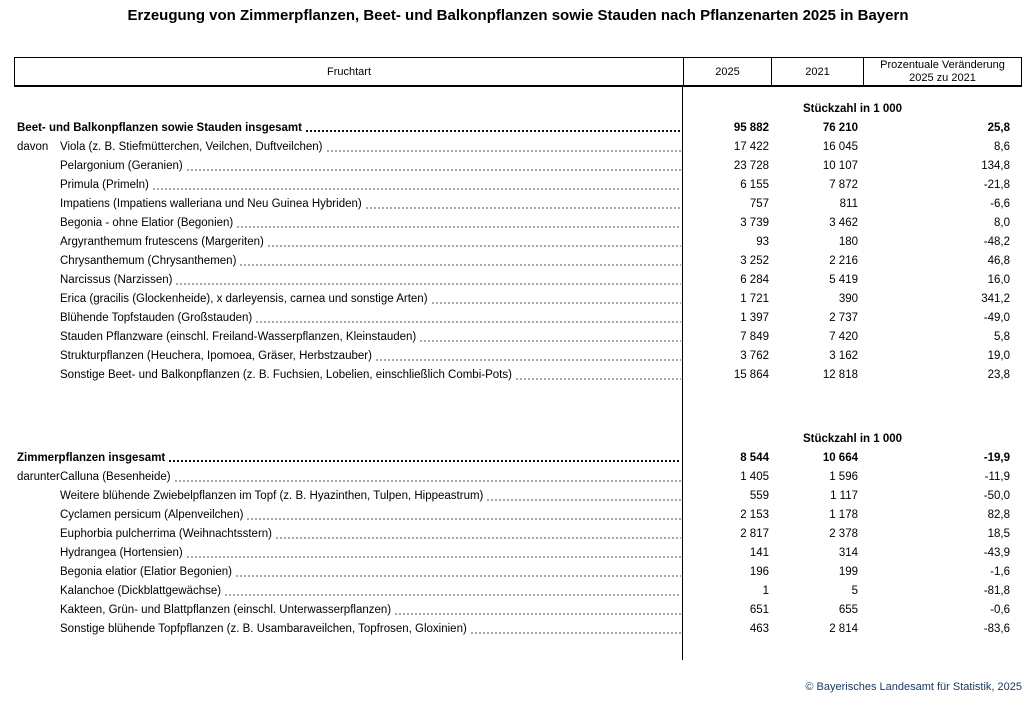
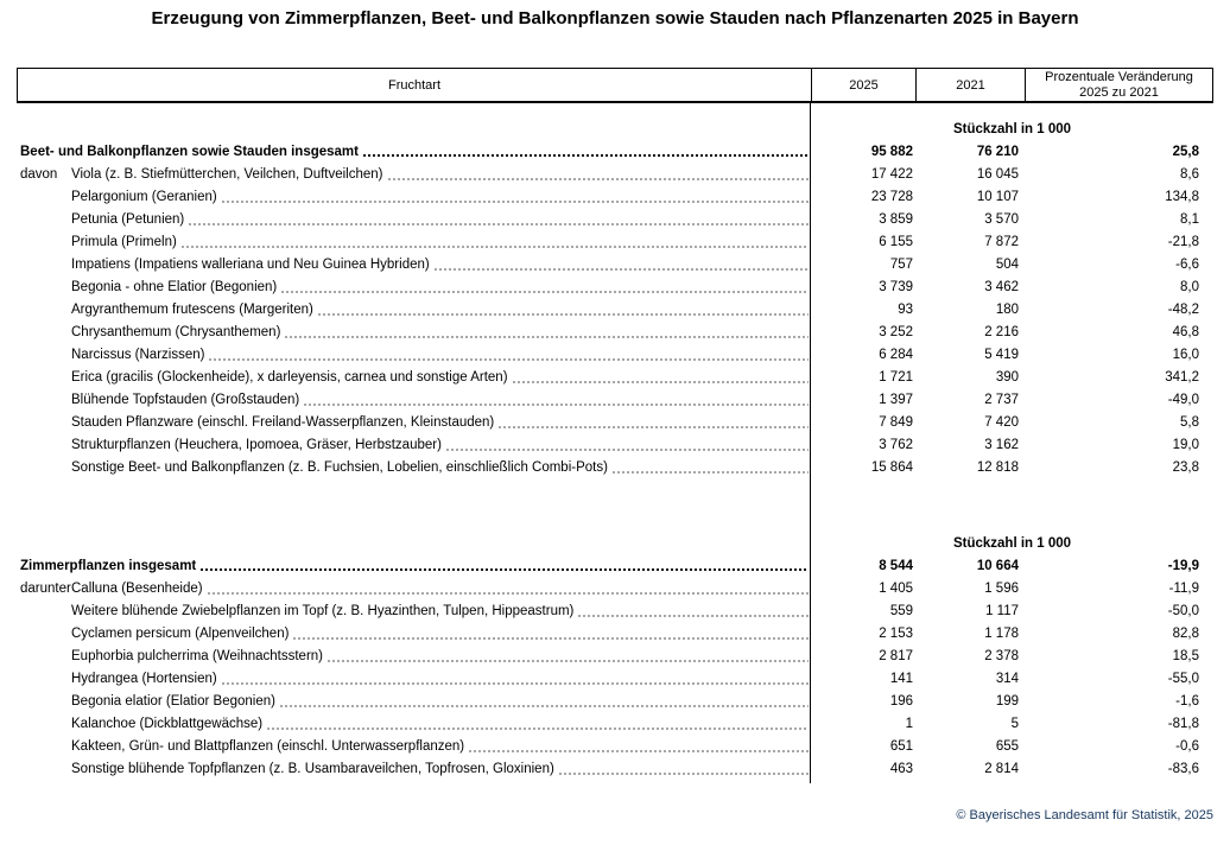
  Erzeugung von Zimmerpflanzen, Beet- und Balkonpflanzen sowie Stauden nach Pflanzenarten 2025 in Bayern
  Fruchtart
  2025
  2021
  Prozentuale Veränderung
  2025 zu 2021
  Stückzahl in 1 000
  Beet- und Balkonpflanzen sowie Stauden insgesamt
  95 882
  76 210
  25,8
  davon
  Viola (z. B. Stiefmütterchen, Veilchen, Duftveilchen)
  17 422
  16 045
  8,6
  Pelargonium (Geranien)
  23 728
  10 107
  134,8
+ Petunia (Petunien)
+ 3 859
+ 3 570
+ 8,1
  Primula (Primeln)
  6 155
  7 872
  -21,8
  Impatiens (Impatiens walleriana und Neu Guinea Hybriden)
  757
- 811
+ 504
  -6,6
  Begonia - ohne Elatior (Begonien)
  3 739
  3 462
  8,0
  Argyranthemum frutescens (Margeriten)
  93
  180
  -48,2
  Chrysanthemum (Chrysanthemen)
  3 252
  2 216
  46,8
  Narcissus (Narzissen)
  6 284
  5 419
  16,0
  Erica (gracilis (Glockenheide), x darleyensis, carnea und sonstige Arten)
  1 721
  390
  341,2
  Blühende Topfstauden (Großstauden)
  1 397
  2 737
  -49,0
  Stauden Pflanzware (einschl. Freiland-Wasserpflanzen, Kleinstauden)
  7 849
  7 420
  5,8
  Strukturpflanzen (Heuchera, Ipomoea, Gräser, Herbstzauber)
  3 762
  3 162
  19,0
  Sonstige Beet- und Balkonpflanzen (z. B. Fuchsien, Lobelien, einschließlich Combi-Pots)
  15 864
  12 818
  23,8
  Stückzahl in 1 000
  Zimmerpflanzen insgesamt
  8 544
  10 664
  -19,9
  darunter
  Calluna (Besenheide)
  1 405
  1 596
  -11,9
  Weitere blühende Zwiebelpflanzen im Topf (z. B. Hyazinthen, Tulpen, Hippeastrum)
  559
  1 117
  -50,0
  Cyclamen persicum (Alpenveilchen)
  2 153
  1 178
  82,8
  Euphorbia pulcherrima (Weihnachtsstern)
  2 817
  2 378
  18,5
  Hydrangea (Hortensien)
  141
  314
- -43,9
+ -55,0
  Begonia elatior (Elatior Begonien)
  196
  199
  -1,6
  Kalanchoe (Dickblattgewächse)
  1
  5
  -81,8
  Kakteen, Grün- und Blattpflanzen (einschl. Unterwasserpflanzen)
  651
  655
  -0,6
  Sonstige blühende Topfpflanzen (z. B. Usambaraveilchen, Topfrosen, Gloxinien)
  463
  2 814
  -83,6
  © Bayerisches Landesamt für Statistik, 2025
